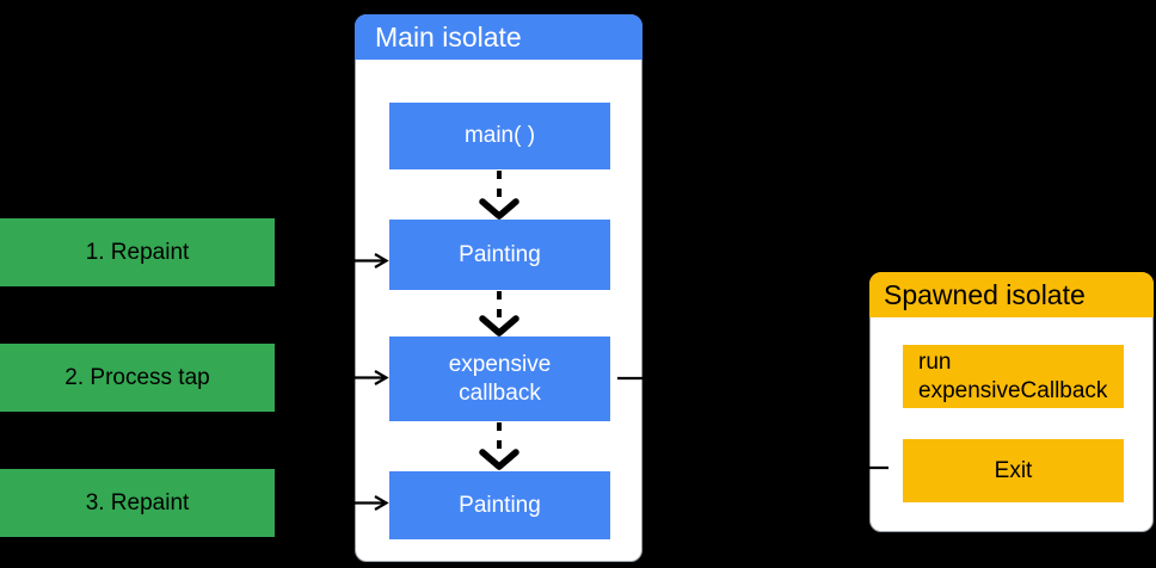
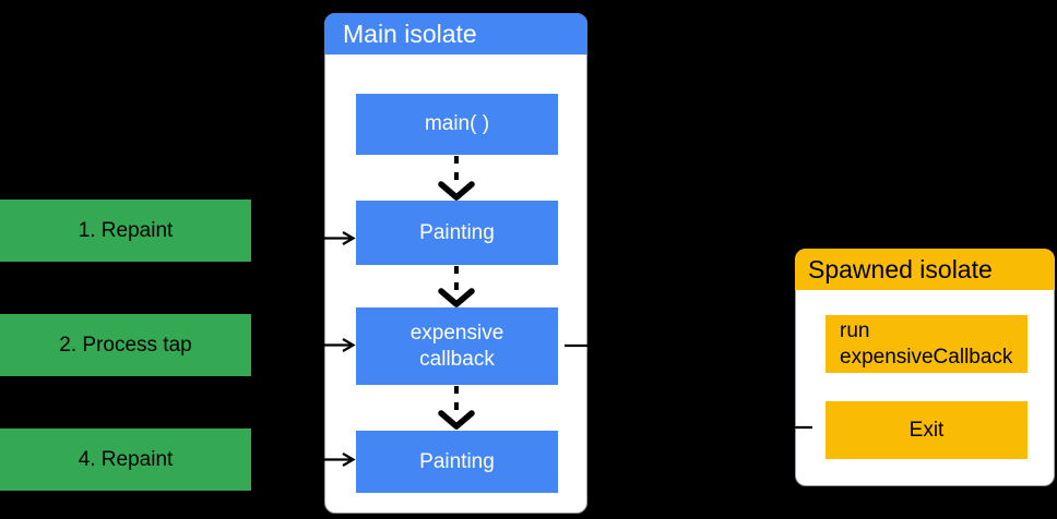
  1. Repaint
  2. Process tap
- 3. Repaint
+ 4. Repaint
  Main isolate
  main( )
  Painting
  expensive callback
  Painting
  Spawned isolate
  run expensiveCallback
  Exit
